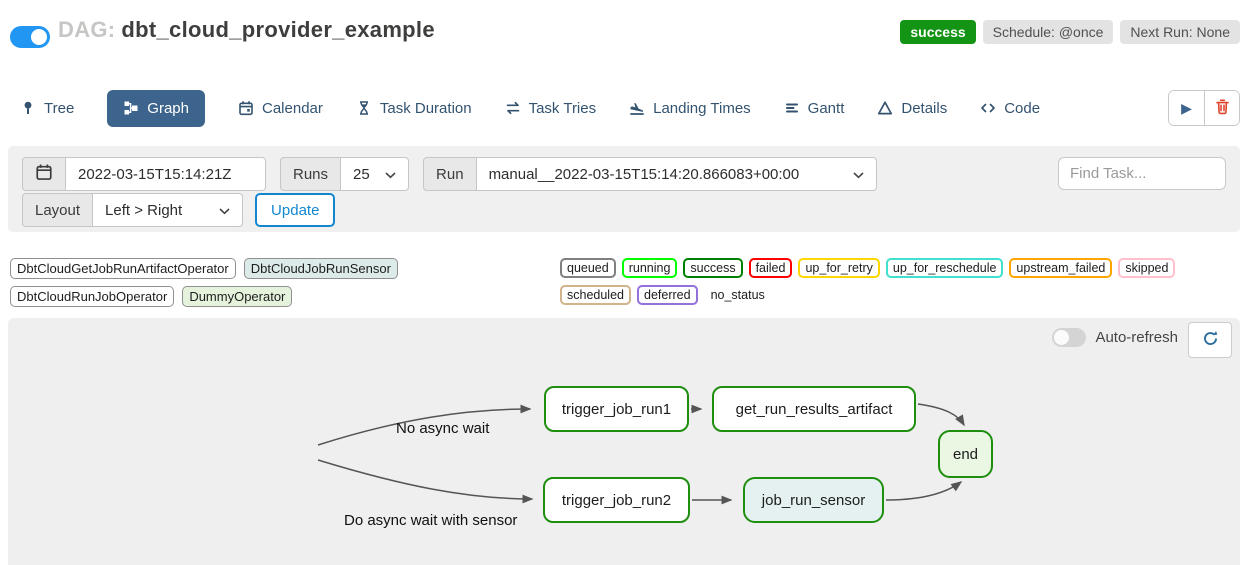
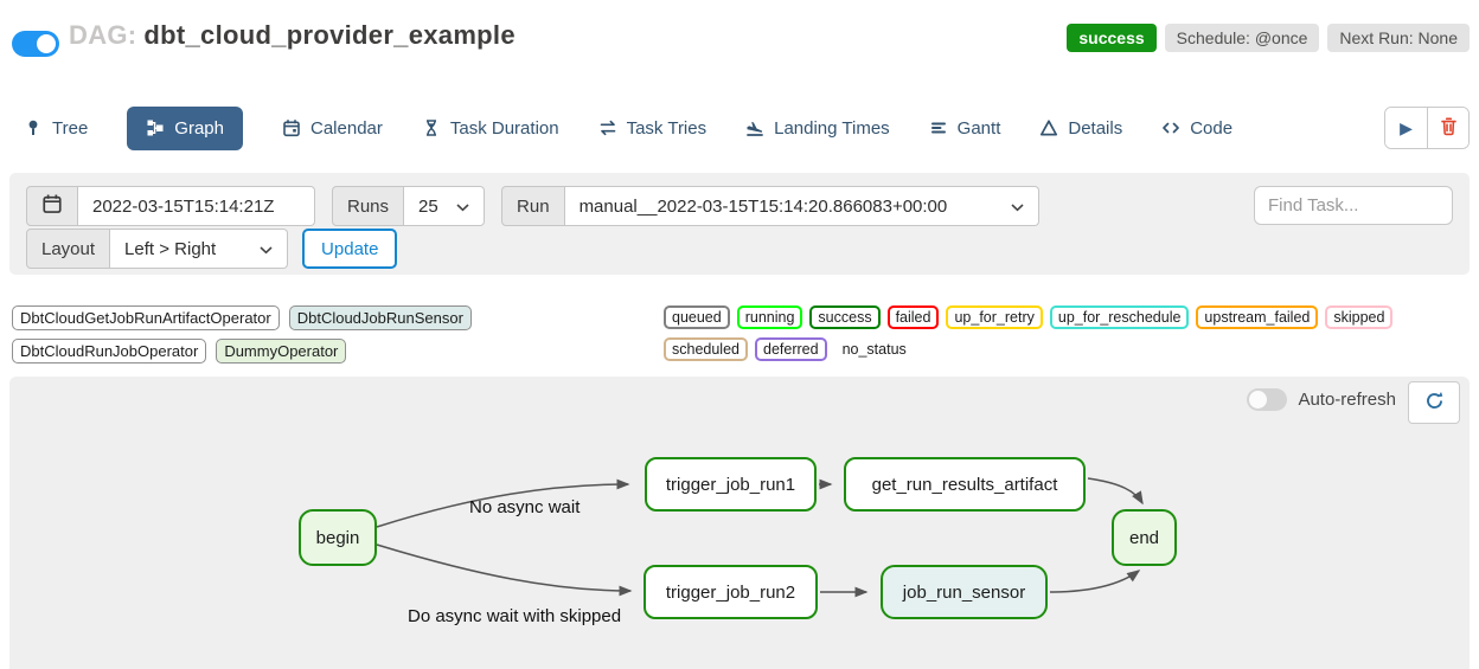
  DAG: dbt_cloud_provider_example
  success
  Schedule: @once
  Next Run: None
  Tree
  Graph
  Calendar
  Task Duration
  Task Tries
  Landing Times
  Gantt
  Details
  Code
  ▶
  2022-03-15T15:14:21Z
  Runs
  25
  Run
  manual__2022-03-15T15:14:20.866083+00:00
  Find Task...
  Layout
  Left > Right
  Update
  DbtCloudGetJobRunArtifactOperator
  DbtCloudJobRunSensor
  DbtCloudRunJobOperator
  DummyOperator
  queued
  running
  success
  failed
  up_for_retry
  up_for_reschedule
  upstream_failed
  skipped
  scheduled
  deferred
  no_status
  Auto-refresh
+ begin
  trigger_job_run1
  get_run_results_artifact
  trigger_job_run2
  job_run_sensor
  end
  No async wait
- Do async wait with sensor
+ Do async wait with skipped
